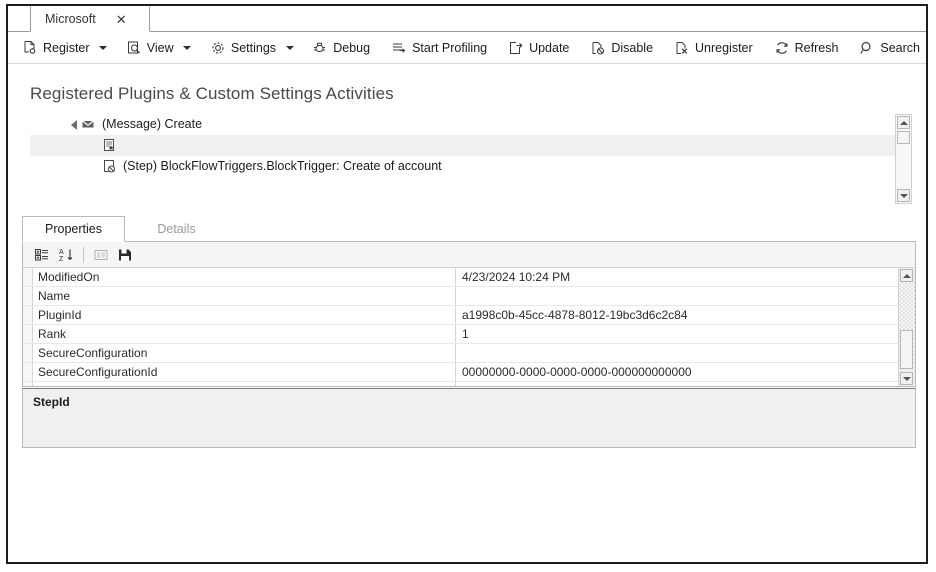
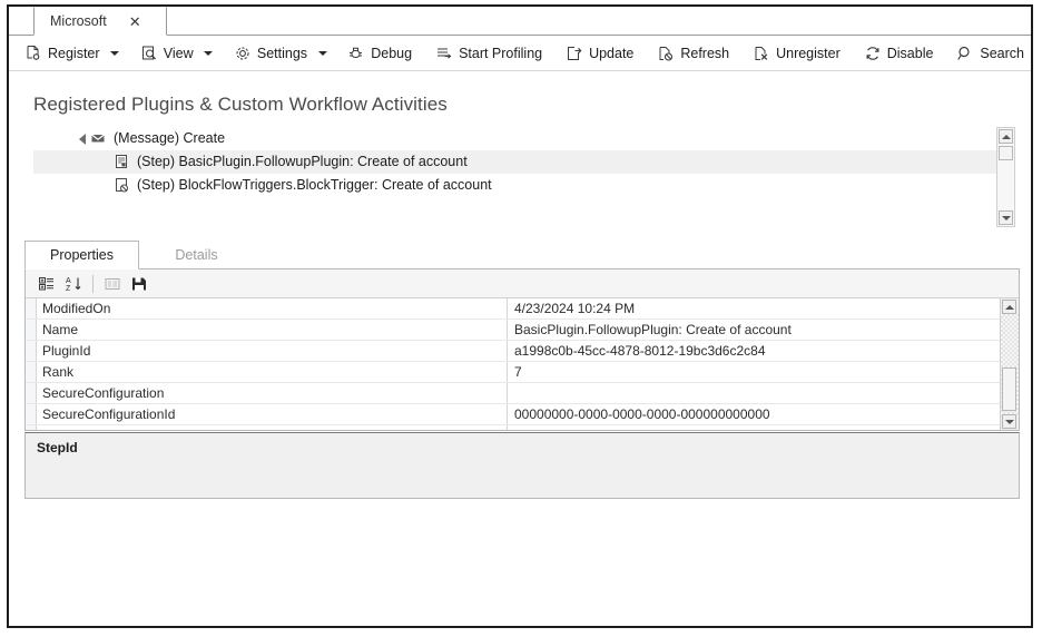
  Microsoft
  ✕
  Register
  View
  Settings
  Debug
  Start Profiling
  Update
- Disable
+ Refresh
  Unregister
- Refresh
+ Disable
  Search
- Registered Plugins & Custom Settings Activities
+ Registered Plugins & Custom Workflow Activities
  (Message) Create
+ (Step) BasicPlugin.FollowupPlugin: Create of account
  (Step) BlockFlowTriggers.BlockTrigger: Create of account
  Properties
  Details
  ModifiedOn
  4/23/2024 10:24 PM
  Name
+ BasicPlugin.FollowupPlugin: Create of account
  PluginId
  a1998c0b-45cc-4878-8012-19bc3d6c2c84
  Rank
- 1
+ 7
  SecureConfiguration
  SecureConfigurationId
  00000000-0000-0000-0000-000000000000
  StepId
